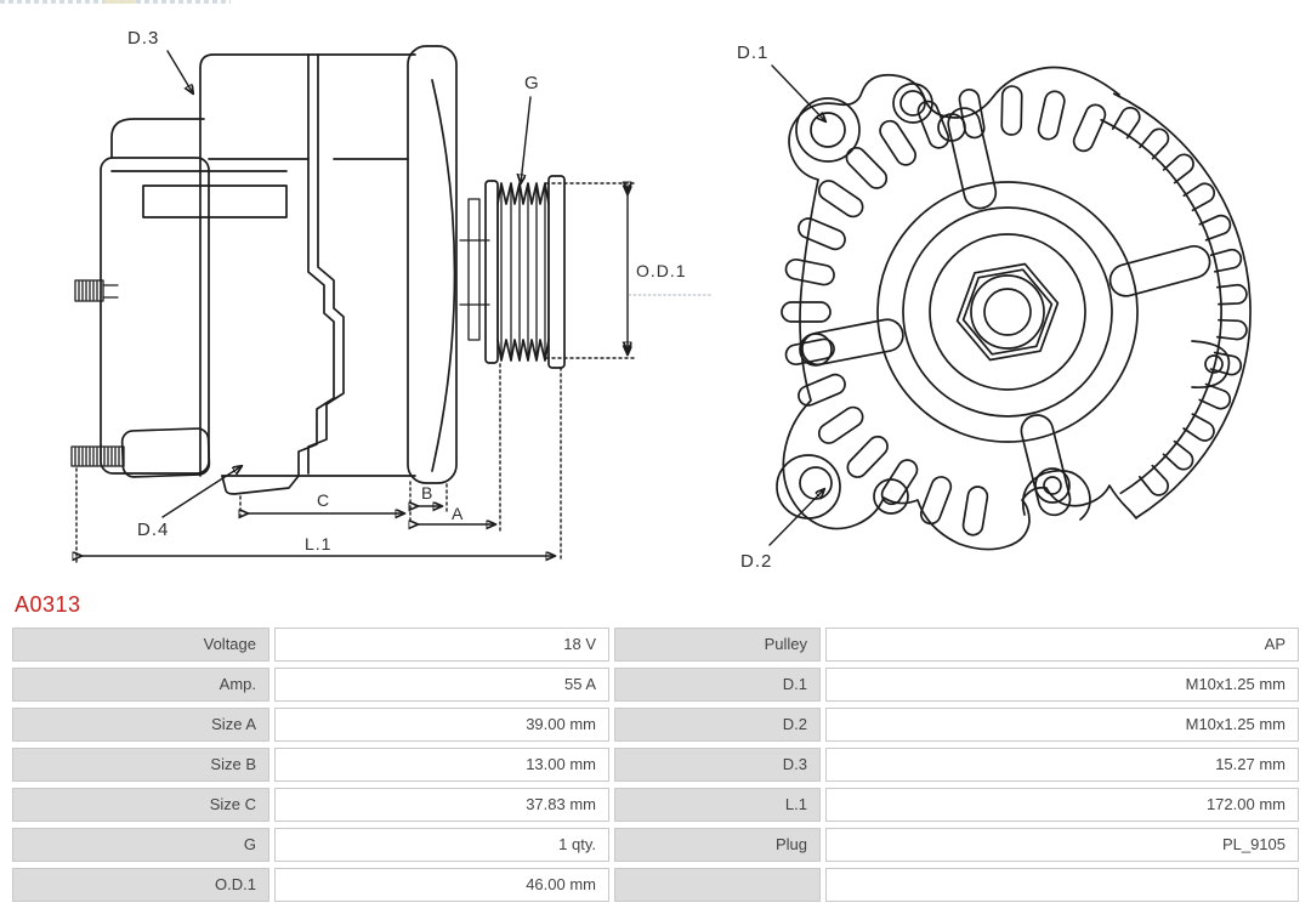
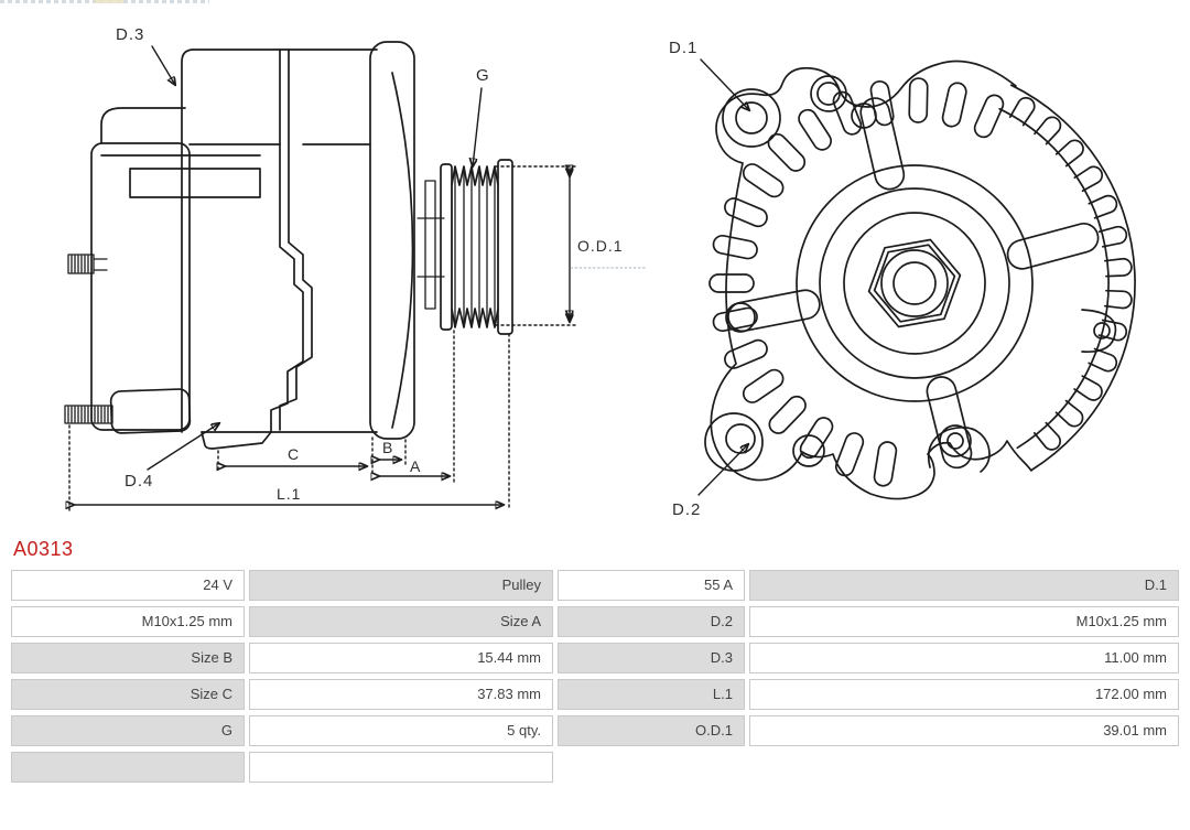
  D.3
  G
  O.D.1
  D.4
  C
  B
  A
  L.1
  D.1
  D.2
  A0313
- Voltage
- 18 V
+ 24 V
  Pulley
- AP
- Amp.
  55 A
  D.1
  M10x1.25 mm
  Size A
- 39.00 mm
  D.2
  M10x1.25 mm
  Size B
- 13.00 mm
+ 15.44 mm
  D.3
- 15.27 mm
+ 11.00 mm
  Size C
  37.83 mm
  L.1
  172.00 mm
  G
- 1 qty.
+ 5 qty.
- Plug
- PL_9105
  O.D.1
- 46.00 mm
+ 39.01 mm
